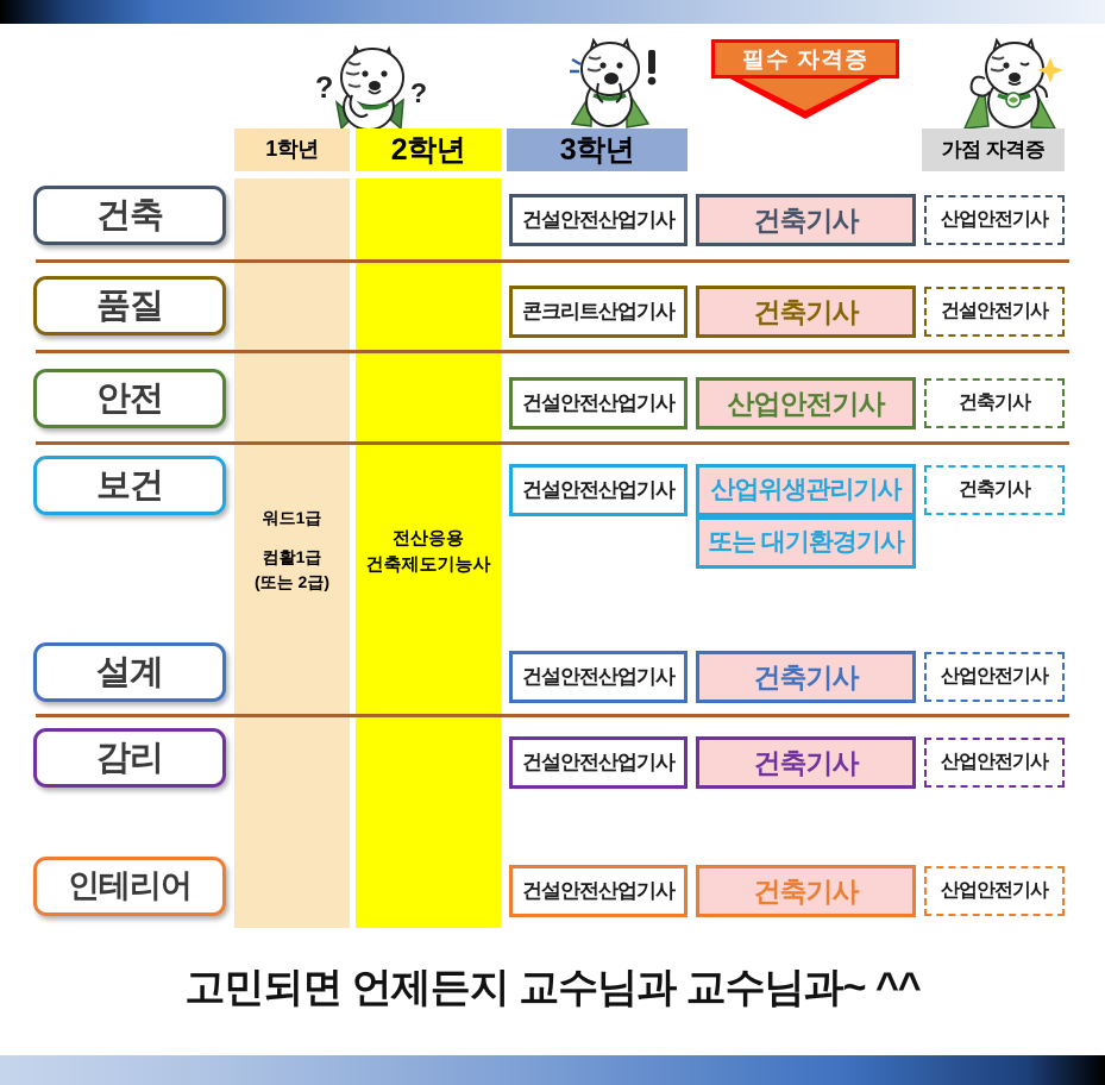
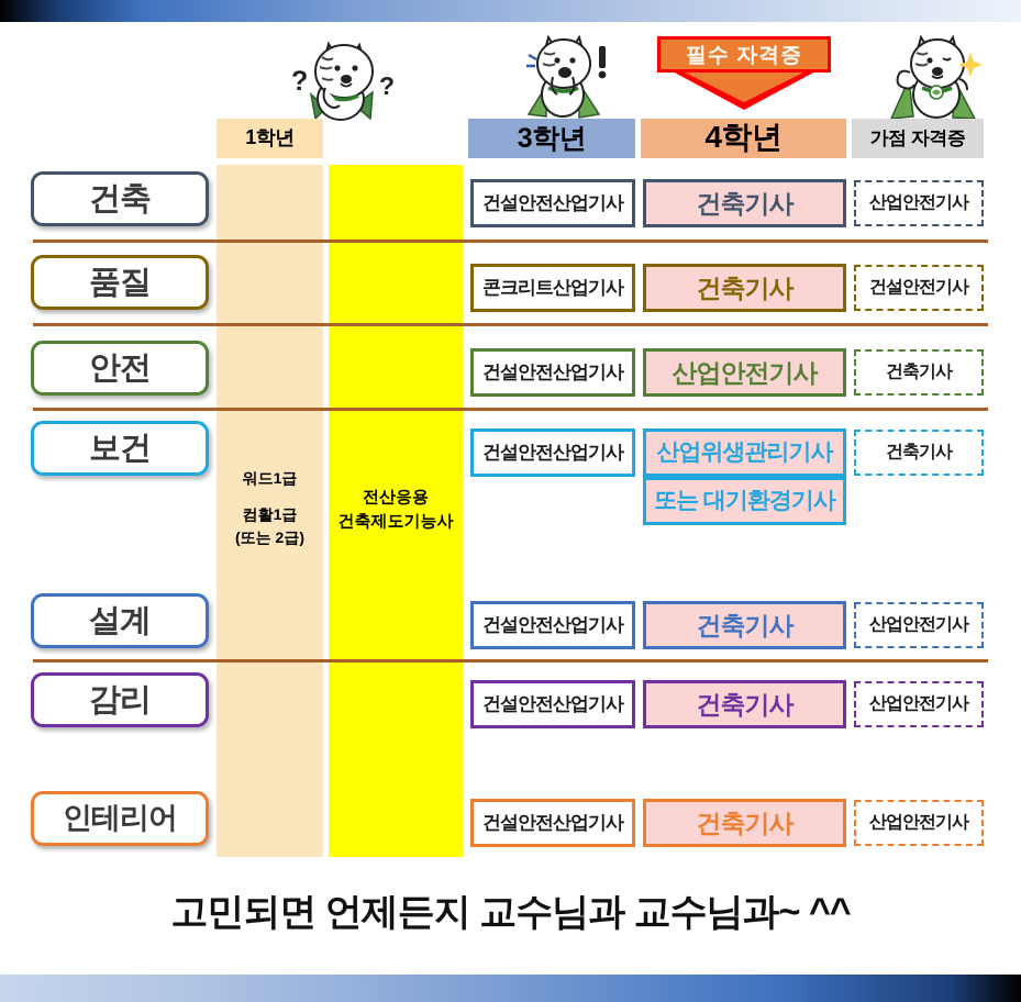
  ?
  ?
  필수 자격증
  1학년
- 2학년
  3학년
+ 4학년
  가점 자격증
  워드1급
  컴활1급
  (또는 2급)
  전산응용
  건축제도기능사
  건축
  건설안전산업기사
  건축기사
  산업안전기사
  품질
  콘크리트산업기사
  건축기사
  건설안전기사
  안전
  건설안전산업기사
  산업안전기사
  건축기사
  보건
  건설안전산업기사
  산업위생관리기사
  또는 대기환경기사
  건축기사
  설계
  건설안전산업기사
  건축기사
  산업안전기사
  감리
  건설안전산업기사
  건축기사
  산업안전기사
  인테리어
  건설안전산업기사
  건축기사
  산업안전기사
  고민되면 언제든지 교수님과 교수님과~ ^^
